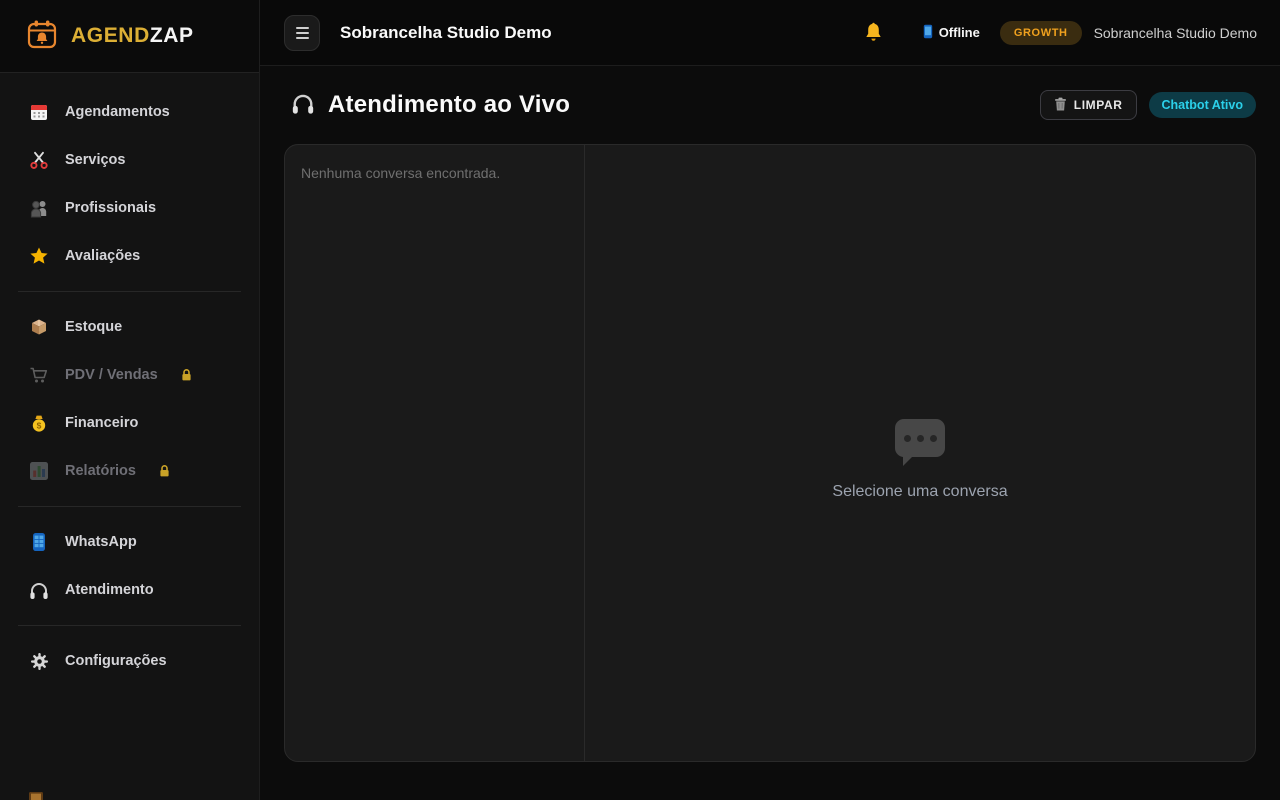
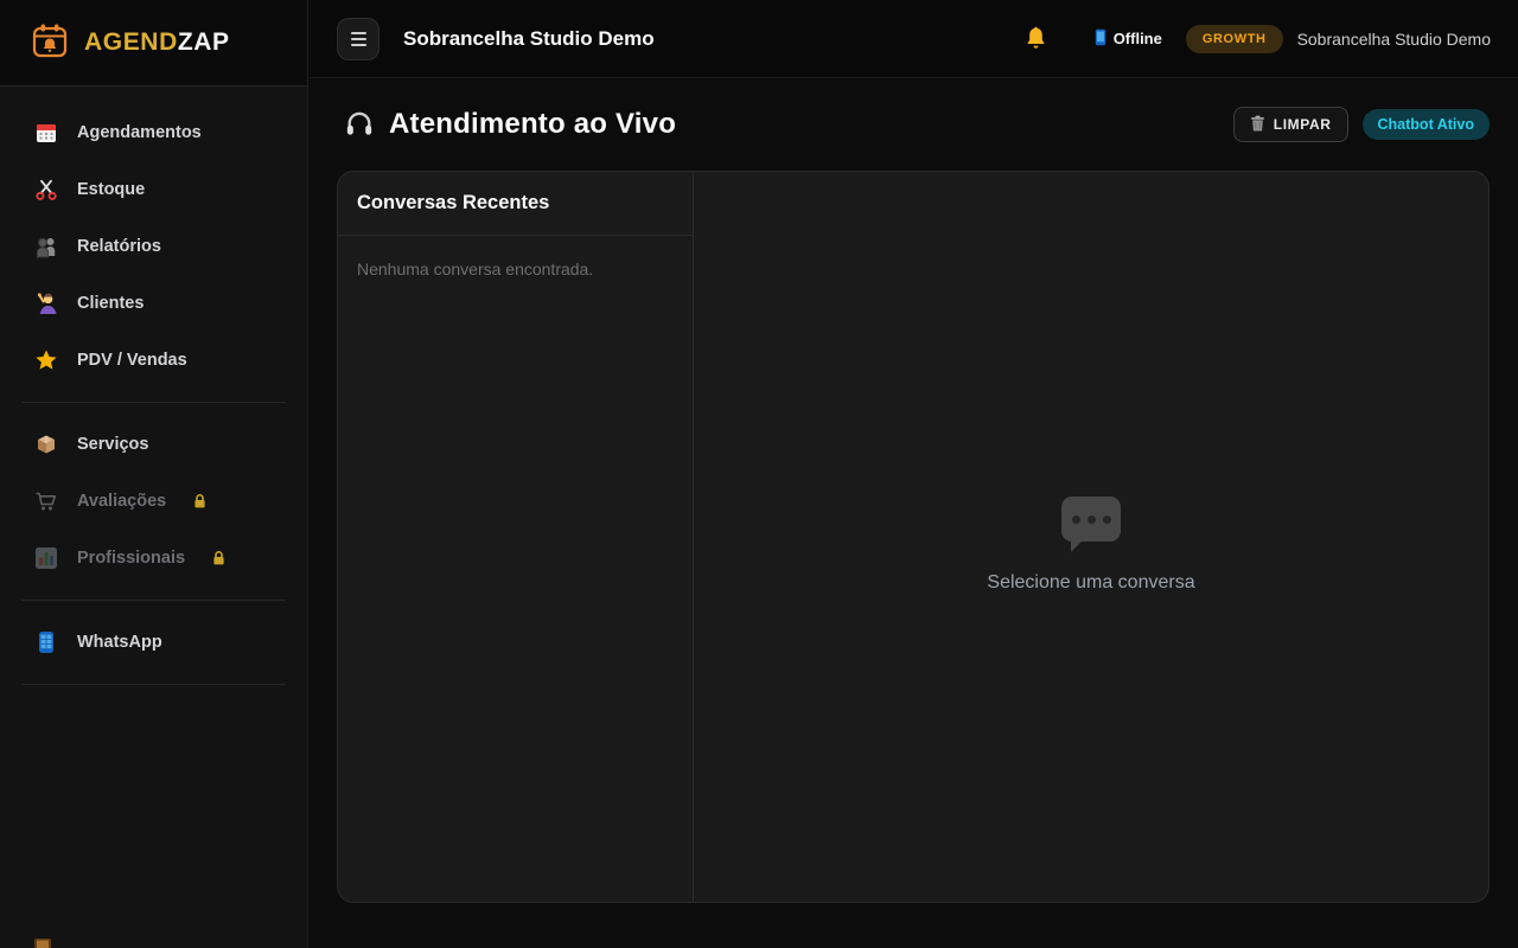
  AGENDZAP
  Agendamentos
- Serviços
+ Estoque
- Profissionais
+ Relatórios
+ Clientes
- Avaliações
+ PDV / Vendas
- Estoque
+ Serviços
- PDV / Vendas
+ Avaliações
- $
- Financeiro
- Relatórios
+ Profissionais
  WhatsApp
- Atendimento
- Configurações
  Sobrancelha Studio Demo
  Offline
  GROWTH
  Sobrancelha Studio Demo
  Atendimento ao Vivo
  LIMPAR
  Chatbot Ativo
+ Conversas Recentes
  Nenhuma conversa encontrada.
  Selecione uma conversa
